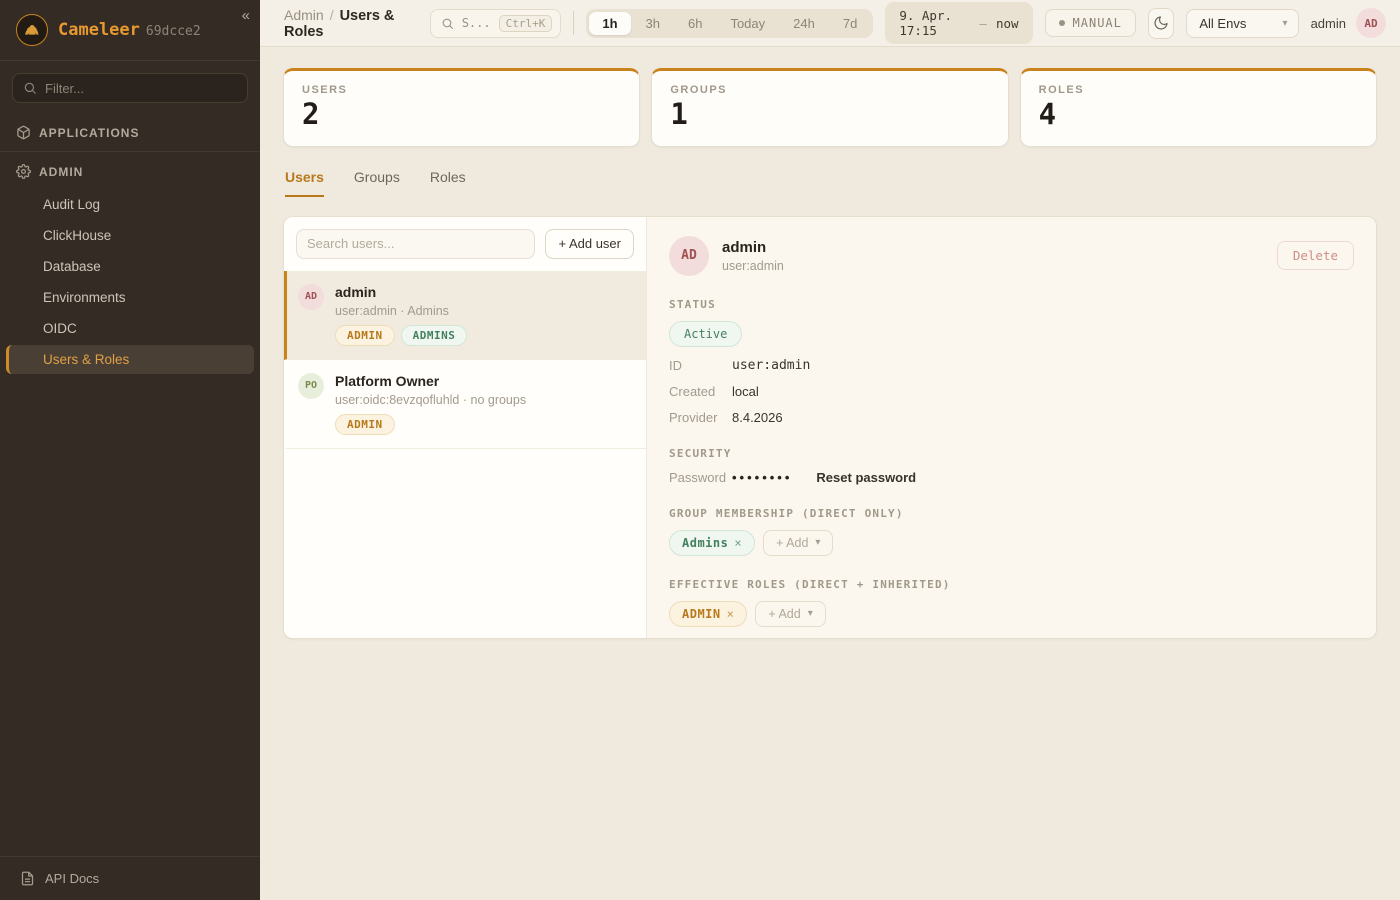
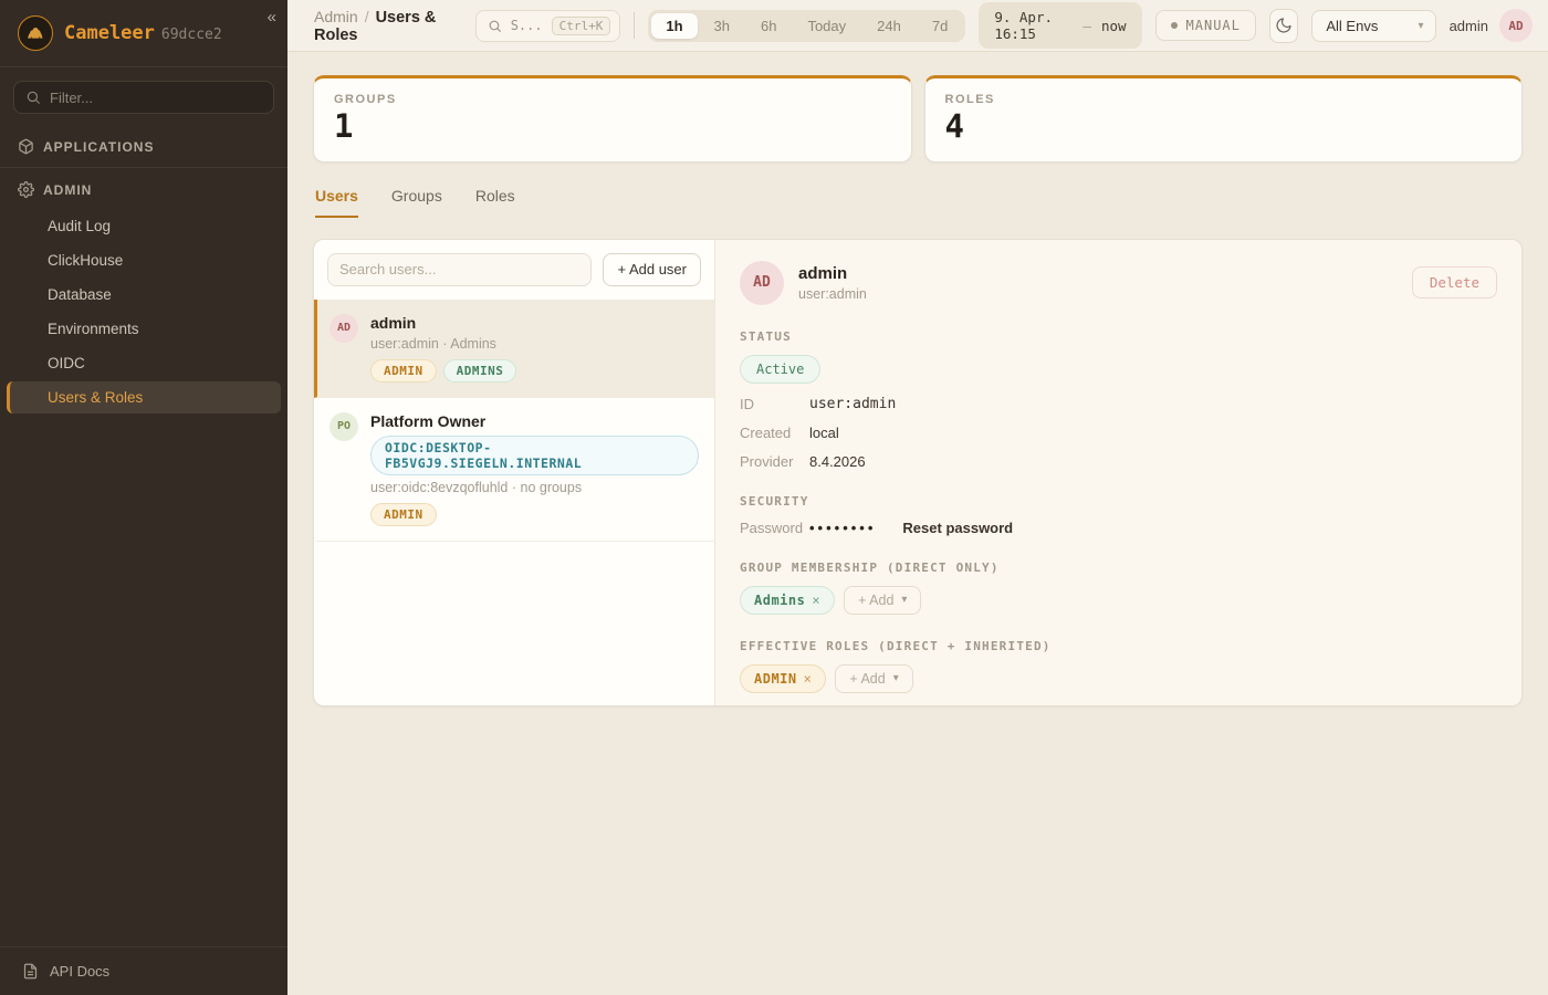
  Cameleer 69dcce2
  «
  Filter...
  APPLICATIONS
  ADMIN
  Audit Log
  ClickHouse
  Database
  Environments
  OIDC
  Users & Roles
  API Docs
  Admin / Users & Roles
  S...
  Ctrl+K
  1h
  3h
  6h
  Today
  24h
  7d
- 9. Apr. 17:15
+ 9. Apr. 16:15
  —
  now
  MANUAL
  All Envs
  ▾
  admin
  AD
- USERS
- 2
  GROUPS
  1
  ROLES
  4
  Users
  Groups
  Roles
  Search users...
  + Add user
  AD
  admin
  user:admin · Admins
  ADMIN
  ADMINS
  PO
  Platform Owner
+ OIDC:DESKTOP-FB5VGJ9.SIEGELN.INTERNAL
  user:oidc:8evzqofluhld · no groups
  ADMIN
  AD
  admin
  user:admin
  Delete
  STATUS
  Active
  ID
  user:admin
  Created
  local
  Provider
  8.4.2026
  SECURITY
  Password
  ••••••••
  Reset password
  GROUP MEMBERSHIP (DIRECT ONLY)
  Admins
  ×
  + Add
  ▾
  EFFECTIVE ROLES (DIRECT + INHERITED)
  ADMIN
  ×
  + Add
  ▾
